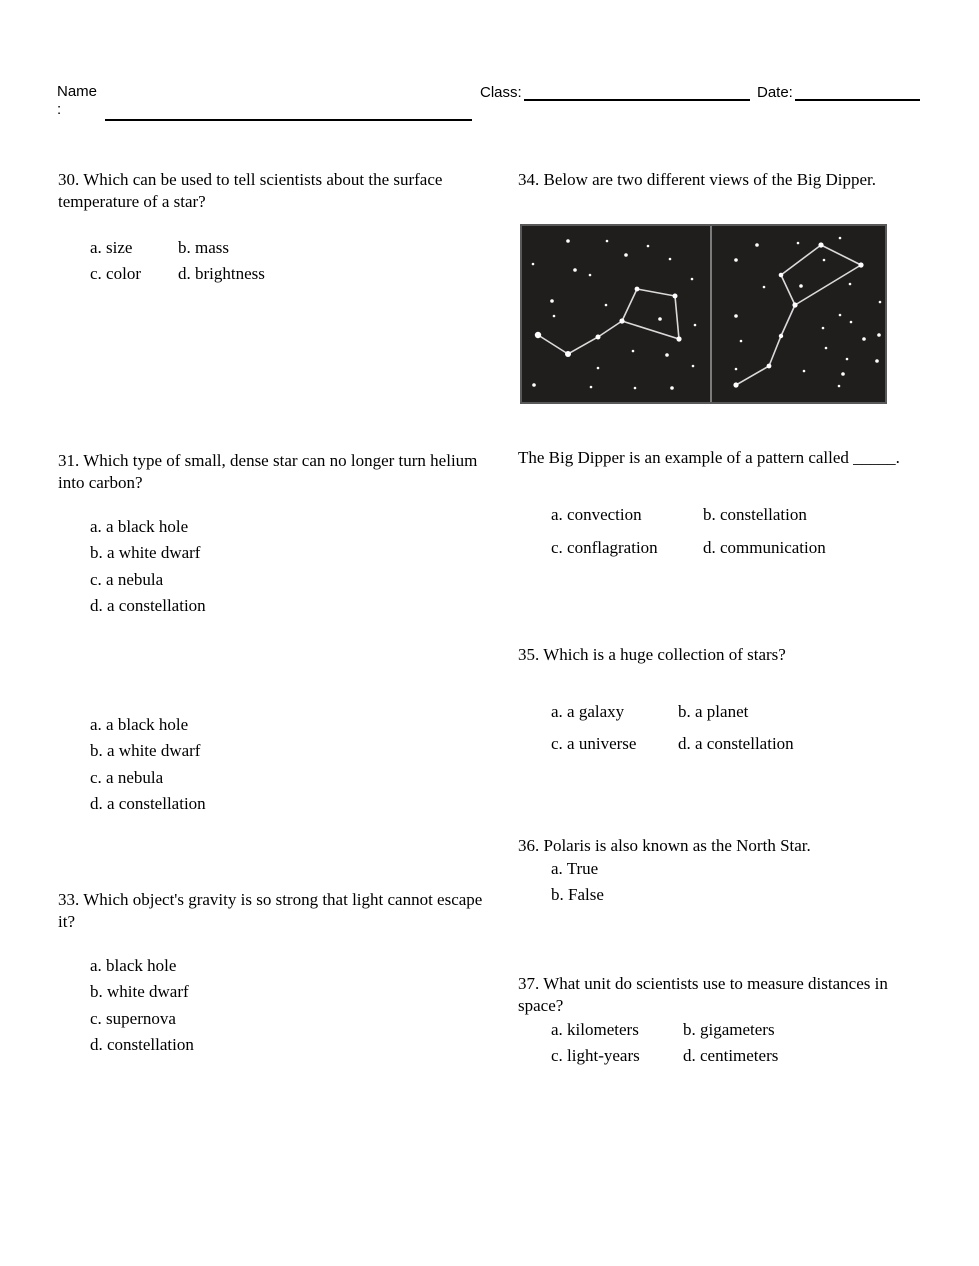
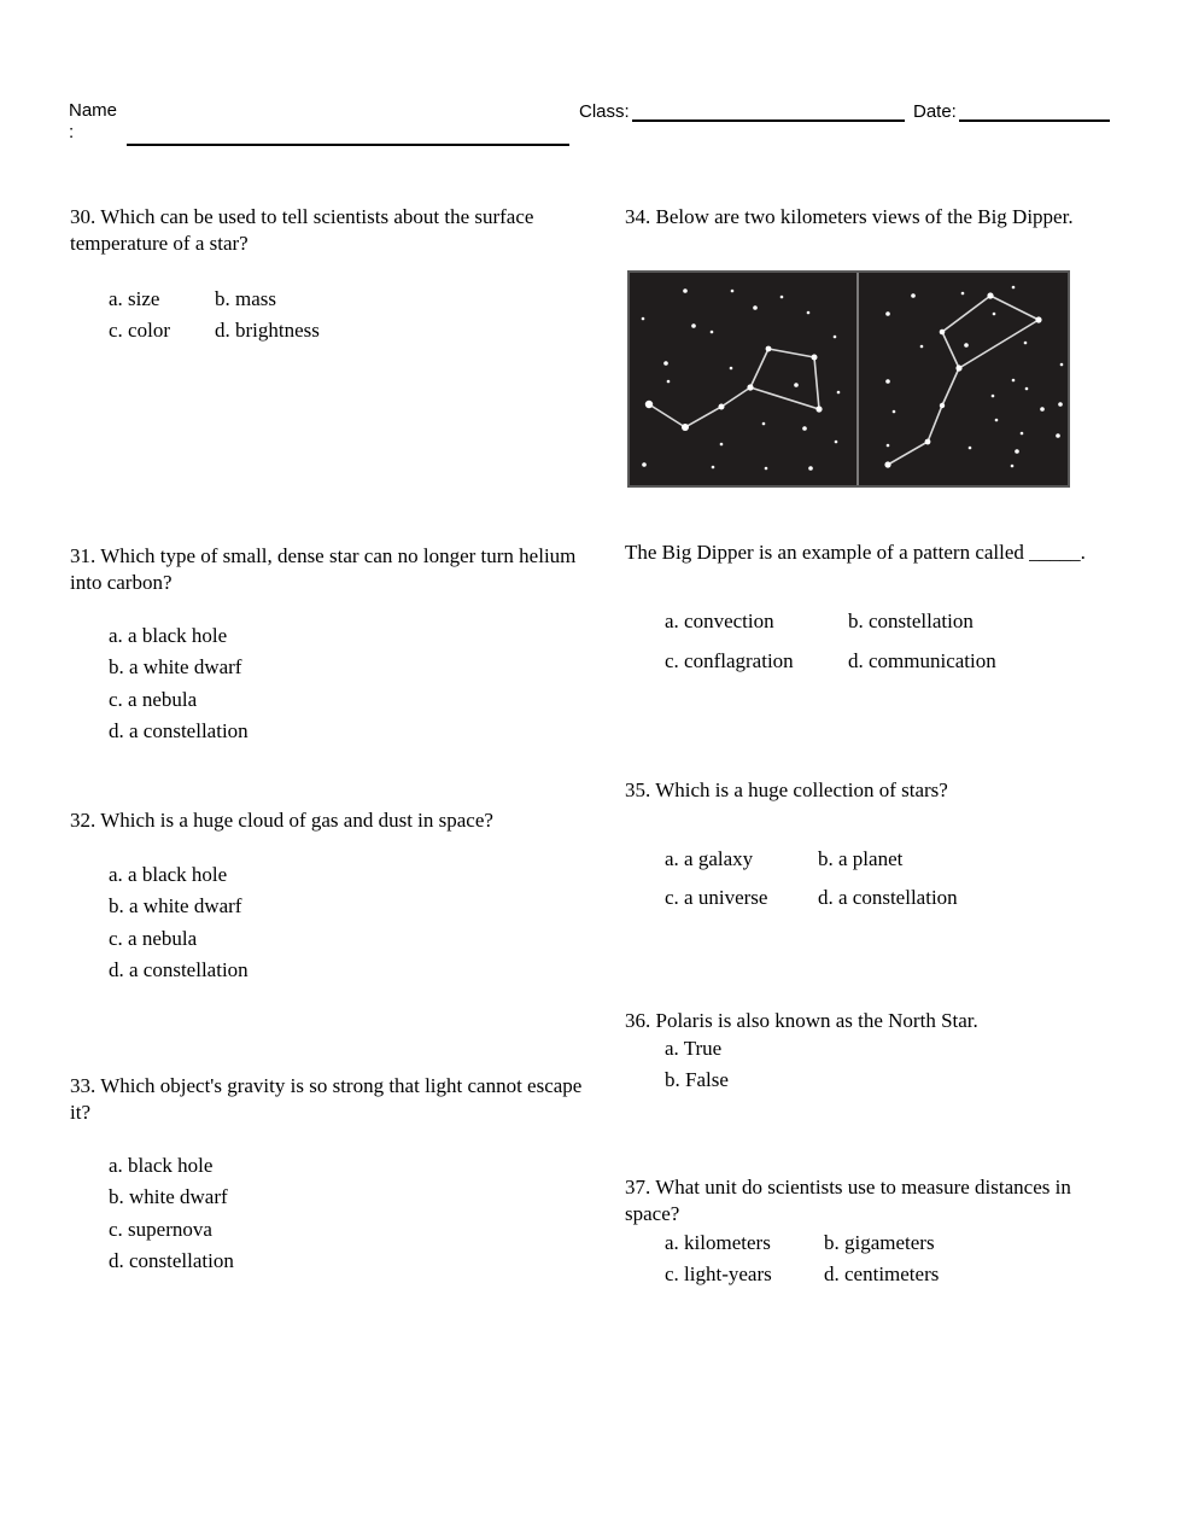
  Name
  :
  Class:
  Date:
  30. Which can be used to tell scientists about the surface temperature of a star?
  a. size
  b. mass
  c. color
  d. brightness
  31. Which type of small, dense star can no longer turn helium into carbon?
  a. a black hole
  b. a white dwarf
  c. a nebula
  d. a constellation
+ 32. Which is a huge cloud of gas and dust in space?
  a. a black hole
  b. a white dwarf
  c. a nebula
  d. a constellation
  33. Which object's gravity is so strong that light cannot escape it?
  a. black hole
  b. white dwarf
  c. supernova
  d. constellation
- 34. Below are two different views of the Big Dipper.
+ 34. Below are two kilometers views of the Big Dipper.
  The Big Dipper is an example of a pattern called _____.
  a. convection
  b. constellation
  c. conflagration
  d. communication
  35. Which is a huge collection of stars?
  a. a galaxy
  b. a planet
  c. a universe
  d. a constellation
  36. Polaris is also known as the North Star.
  a. True
  b. False
  37. What unit do scientists use to measure distances in space?
  a. kilometers
  b. gigameters
  c. light-years
  d. centimeters
